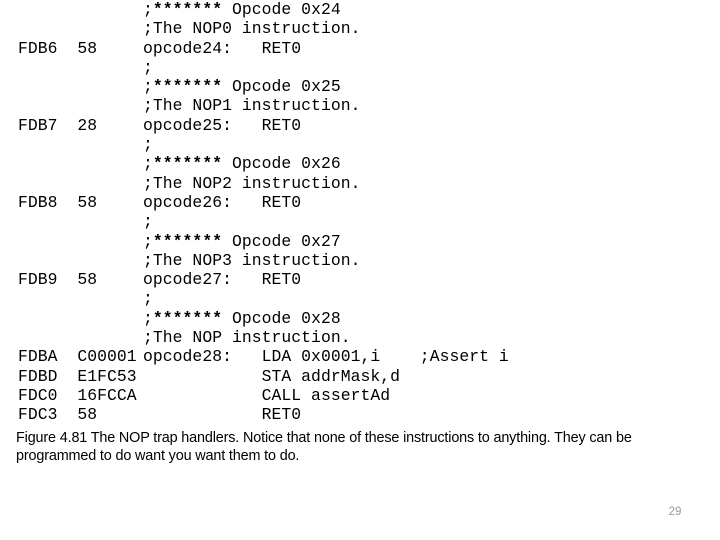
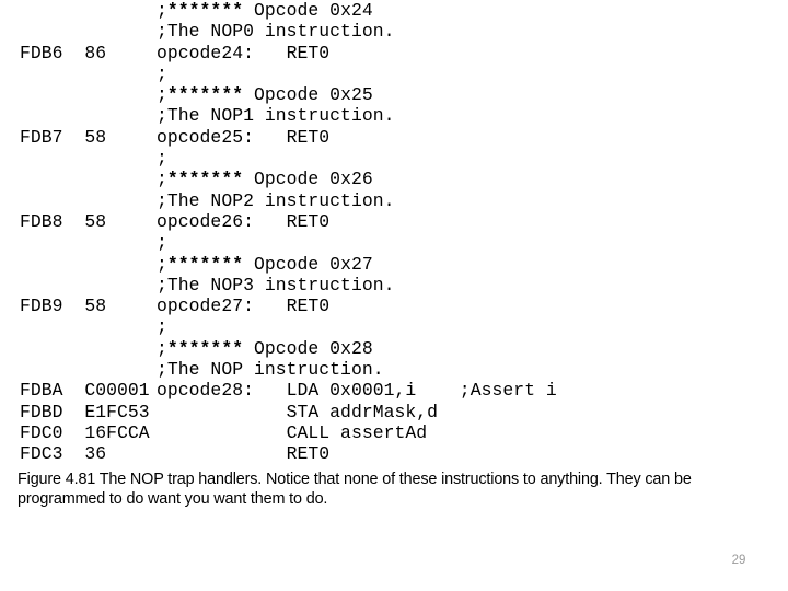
  ;******* Opcode 0x24
  ;The NOP0 instruction.
- FDB6 58 opcode24: RET0
+ FDB6 86 opcode24: RET0
  ;
  ;******* Opcode 0x25
  ;The NOP1 instruction.
- FDB7 28 opcode25: RET0
+ FDB7 58 opcode25: RET0
  ;
  ;******* Opcode 0x26
  ;The NOP2 instruction.
  FDB8 58 opcode26: RET0
  ;
  ;******* Opcode 0x27
  ;The NOP3 instruction.
  FDB9 58 opcode27: RET0
  ;
  ;******* Opcode 0x28
  ;The NOP instruction.
  FDBA C00001 opcode28: LDA 0x0001,i ;Assert i
  FDBD E1FC53 STA addrMask,d
  FDC0 16FCCA CALL assertAd
- FDC3 58 RET0
+ FDC3 36 RET0
  Figure 4.81 The NOP trap handlers. Notice that none of these instructions to anything. They can be
  programmed to do want you want them to do.
  29
